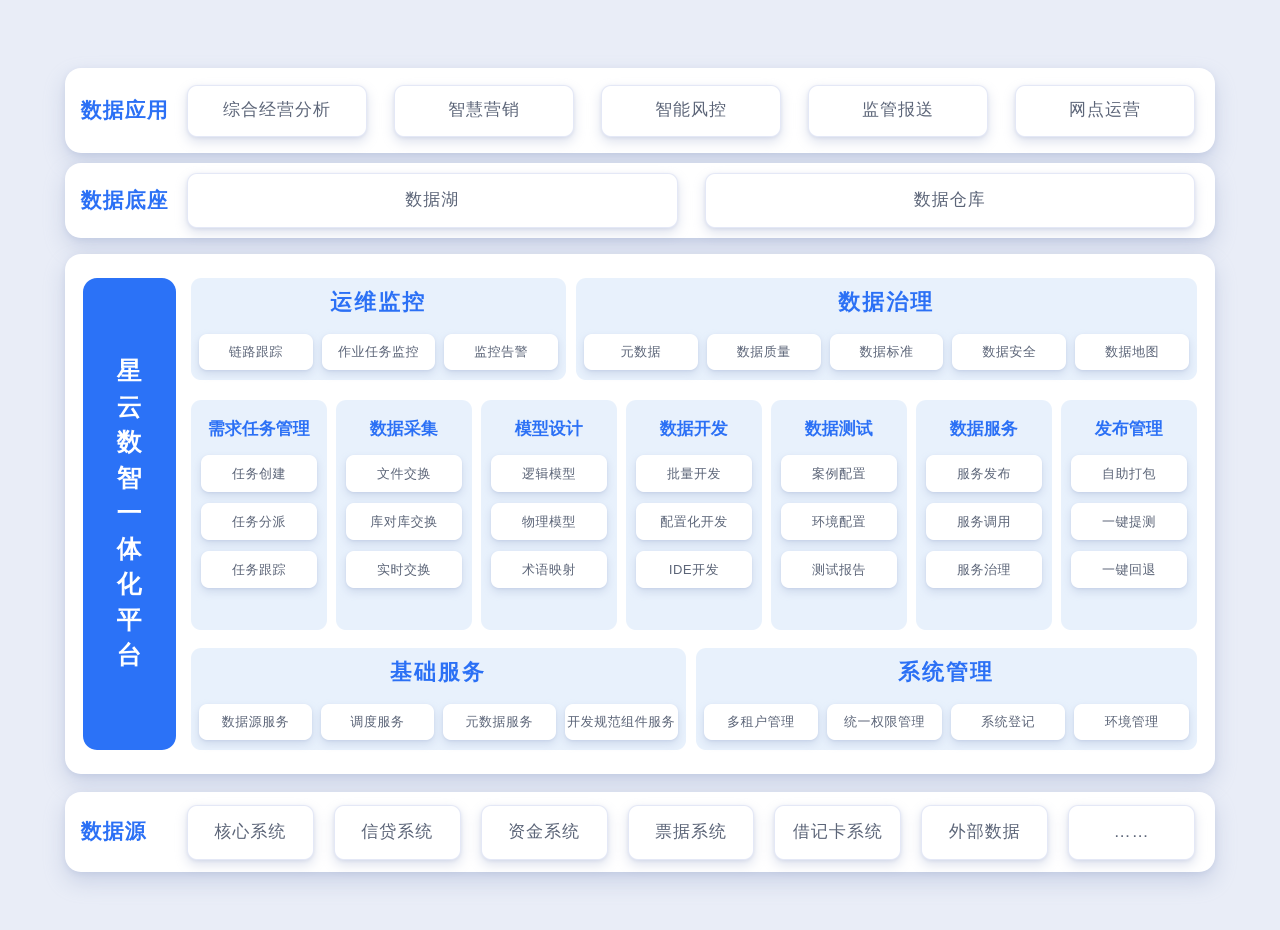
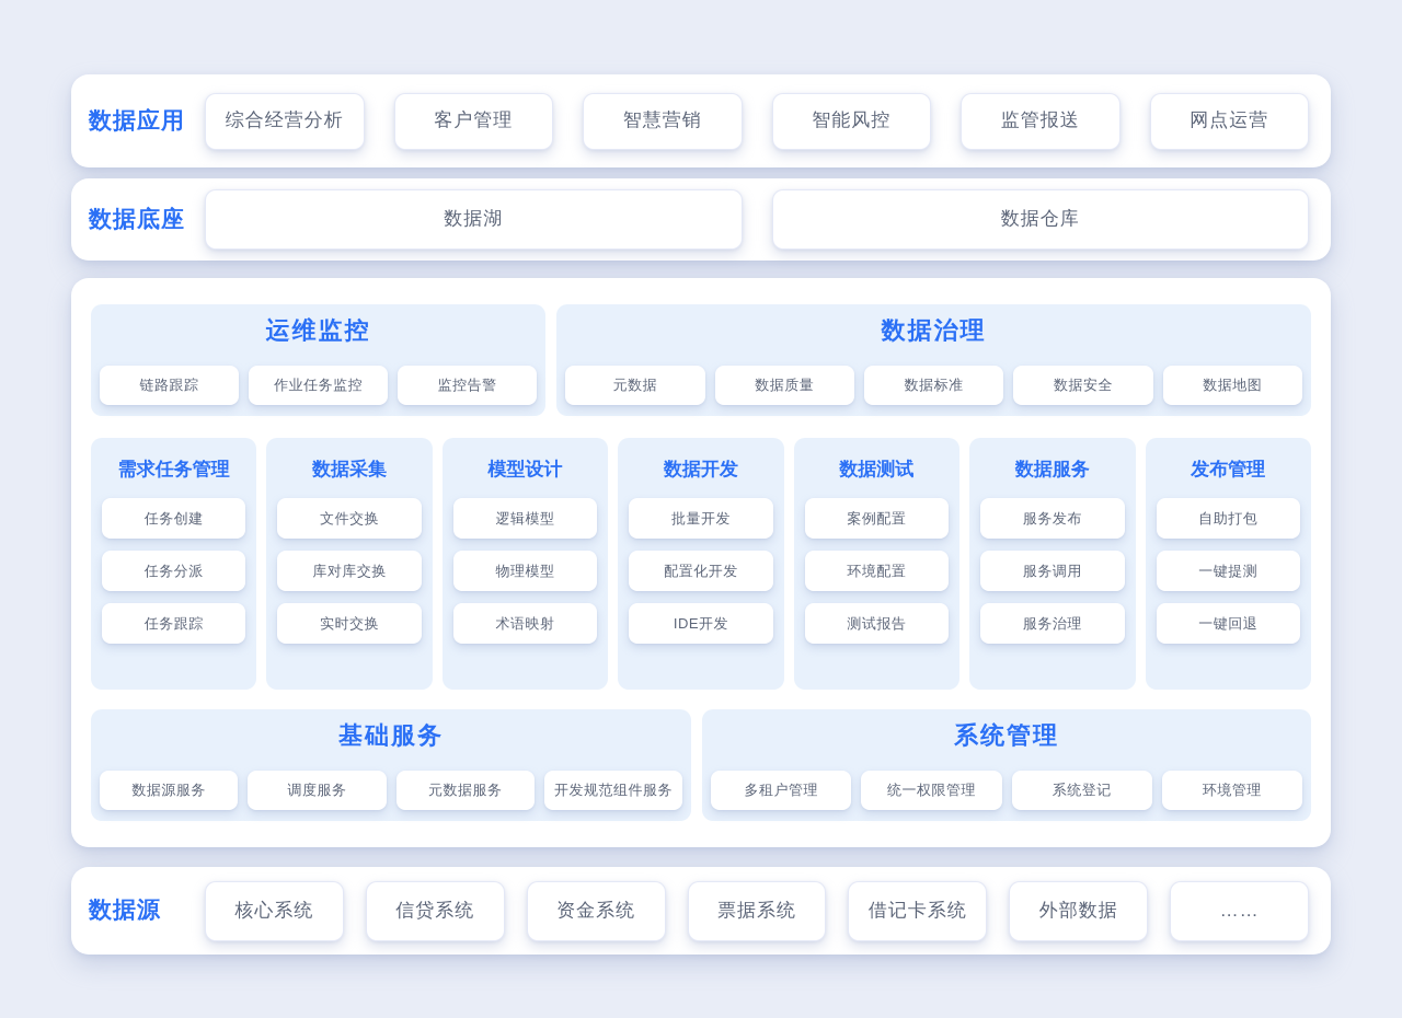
  数据应用
  综合经营分析
+ 客户管理
  智慧营销
  智能风控
  监管报送
  网点运营
  数据底座
  数据湖
  数据仓库
- 星
- 云
- 数
- 智
- 一
- 体
- 化
- 平
- 台
  运维监控
  链路跟踪
  作业任务监控
  监控告警
  数据治理
  元数据
  数据质量
  数据标准
  数据安全
  数据地图
  需求任务管理
  任务创建
  任务分派
  任务跟踪
  数据采集
  文件交换
  库对库交换
  实时交换
  模型设计
  逻辑模型
  物理模型
  术语映射
  数据开发
  批量开发
  配置化开发
  IDE开发
  数据测试
  案例配置
  环境配置
  测试报告
  数据服务
  服务发布
  服务调用
  服务治理
  发布管理
  自助打包
  一键提测
  一键回退
  基础服务
  数据源服务
  调度服务
  元数据服务
  开发规范组件服务
  系统管理
  多租户管理
  统一权限管理
  系统登记
  环境管理
  数据源
  核心系统
  信贷系统
  资金系统
  票据系统
  借记卡系统
  外部数据
  ……
